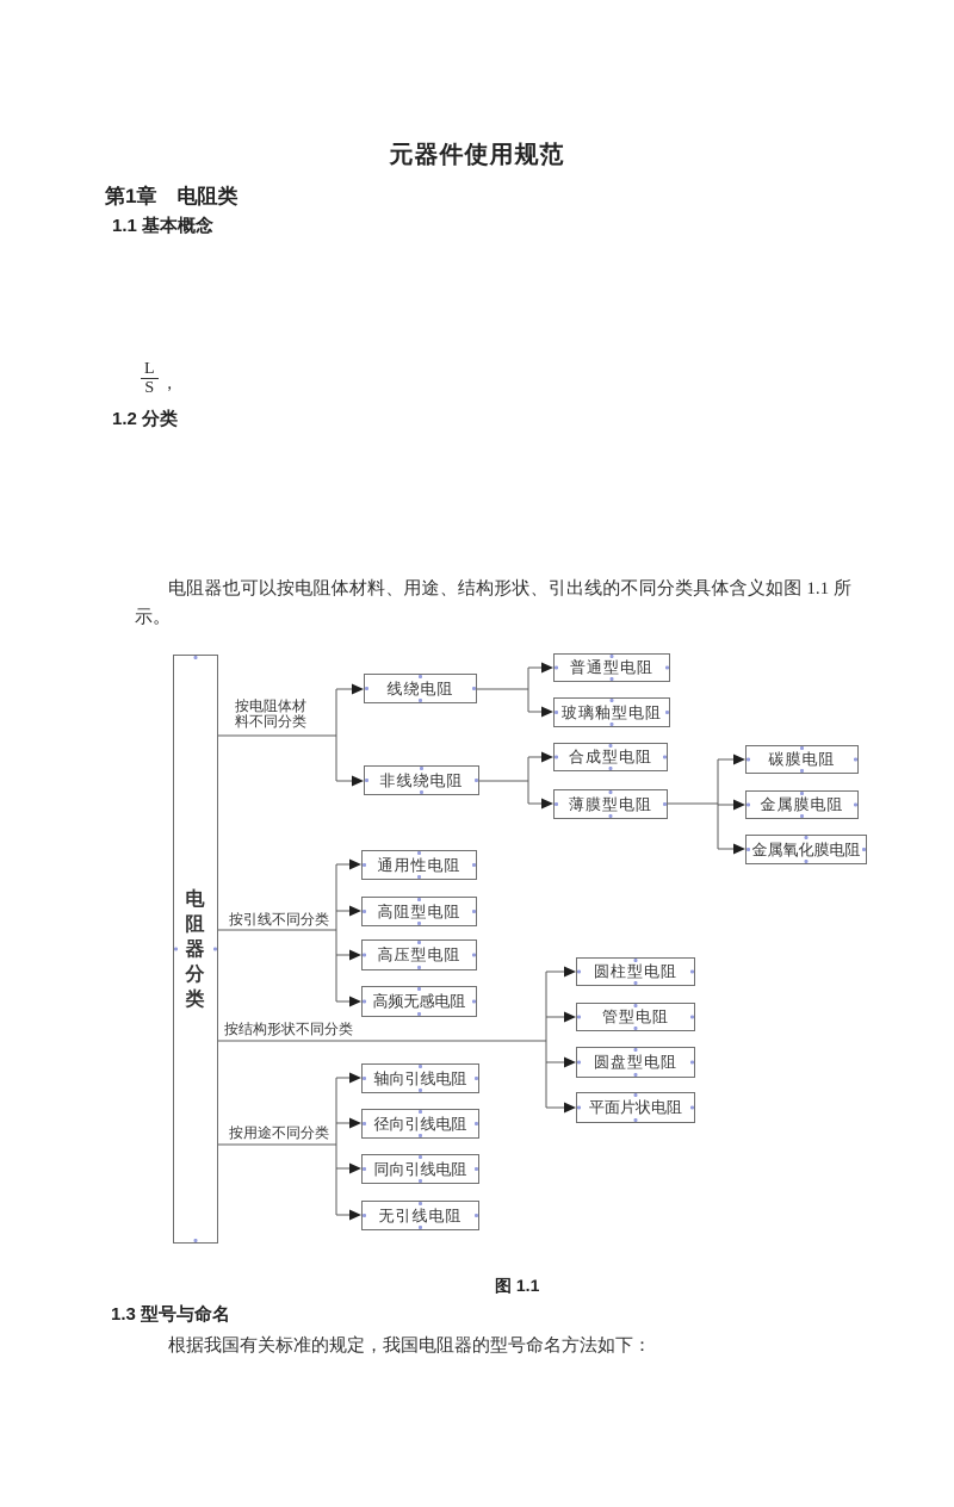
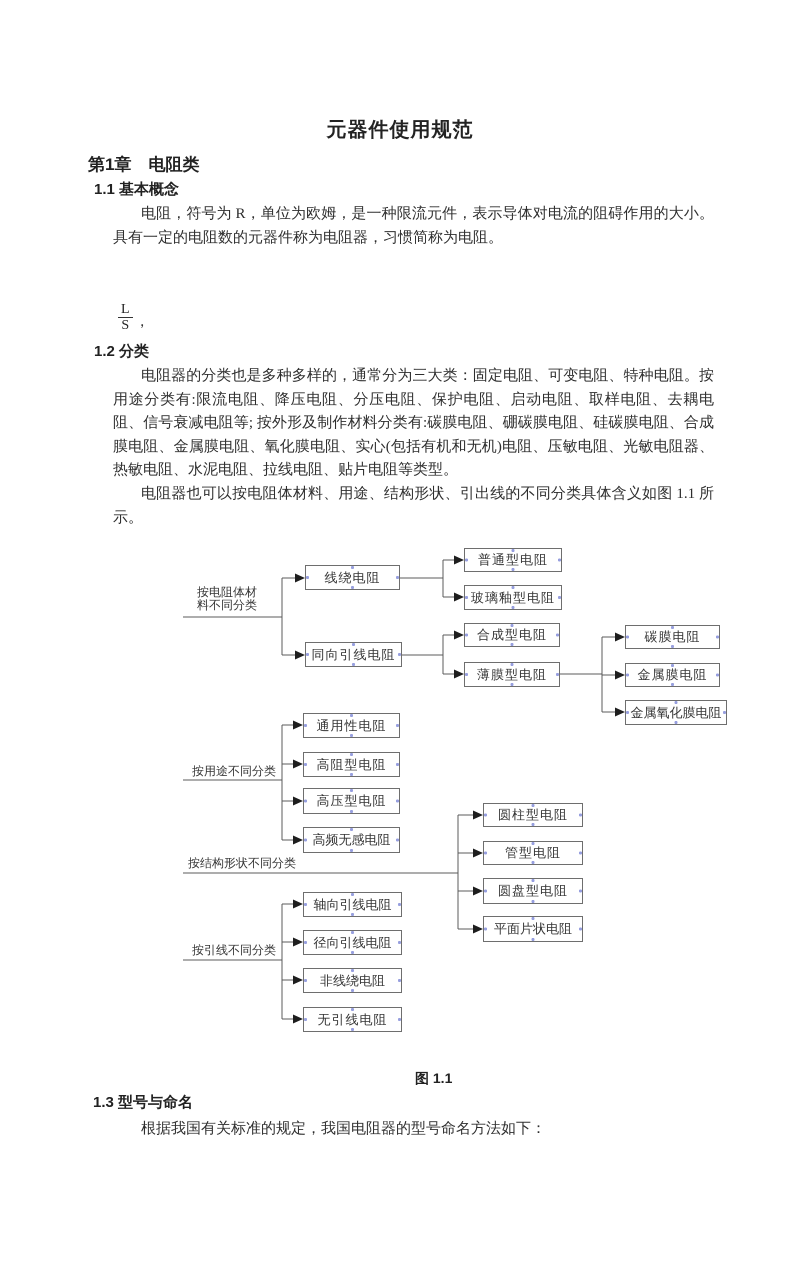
  元器件使用规范
  第1章 电阻类
  1.1 基本概念
+ 电阻，符号为 R，单位为欧姆，是一种限流元件，表示导体对电流的阻碍作用的大小。具有一定的电阻数的元器件称为电阻器，习惯简称为电阻。
  L
  S
  ，
  1.2 分类
+ 电阻器的分类也是多种多样的，通常分为三大类：固定电阻、可变电阻、特种电阻。按用途分类有:限流电阻、降压电阻、分压电阻、保护电阻、启动电阻、取样电阻、去耦电阻、信号衰减电阻等; 按外形及制作材料分类有:碳膜电阻、硼碳膜电阻、硅碳膜电阻、合成膜电阻、金属膜电阻、氧化膜电阻、实心(包括有机和无机)电阻、压敏电阻、光敏电阻器、热敏电阻、水泥电阻、拉线电阻、贴片电阻等类型。
  电阻器也可以按电阻体材料、用途、结构形状、引出线的不同分类具体含义如图 1.1 所示。
- 电阻器分类
  按电阻体材料不同分类
- 按引线不同分类
+ 按用途不同分类
  按结构形状不同分类
- 按用途不同分类
+ 按引线不同分类
  线绕电阻
- 非线绕电阻
+ 同向引线电阻
  普通型电阻
  玻璃釉型电阻
  合成型电阻
  薄膜型电阻
  碳膜电阻
  金属膜电阻
  金属氧化膜电阻
  通用性电阻
  高阻型电阻
  高压型电阻
  高频无感电阻
  圆柱型电阻
  管型电阻
  圆盘型电阻
  平面片状电阻
  轴向引线电阻
  径向引线电阻
- 同向引线电阻
+ 非线绕电阻
  无引线电阻
  图 1.1
  1.3 型号与命名
  根据我国有关标准的规定，我国电阻器的型号命名方法如下：
